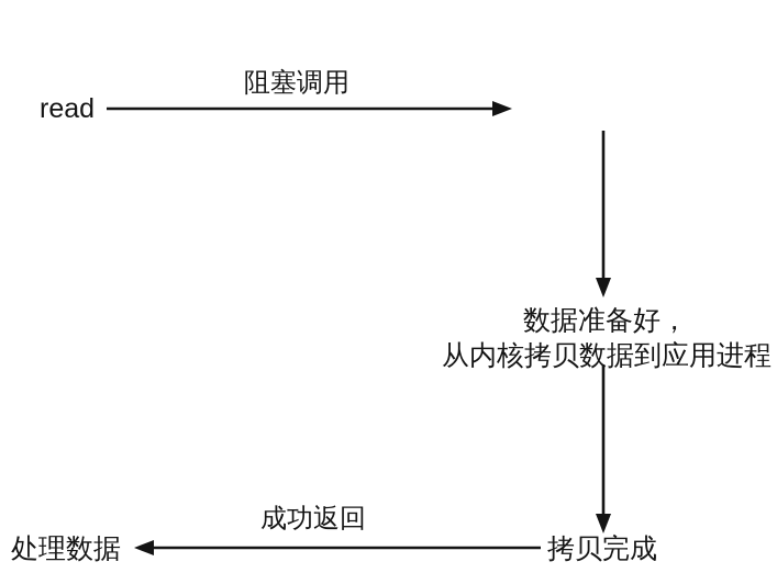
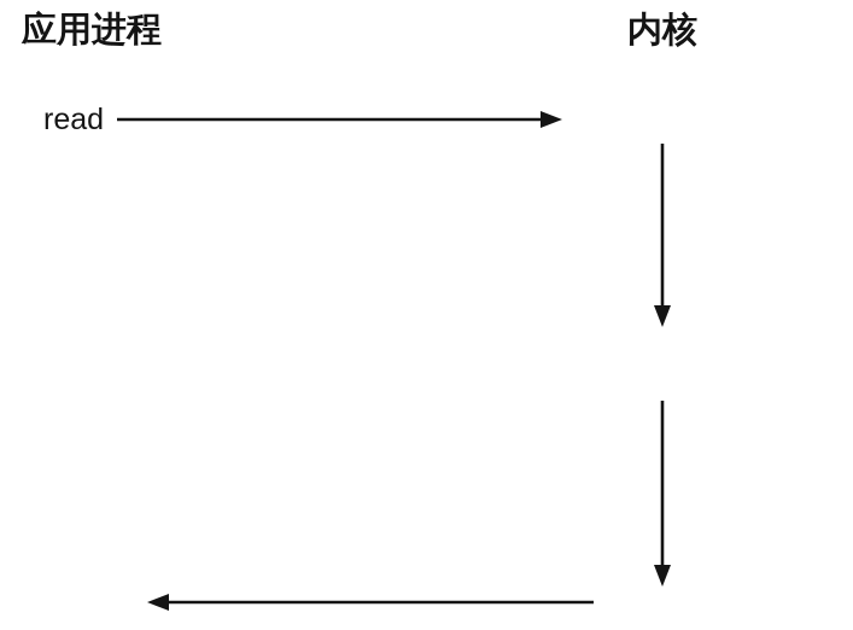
+ 应用进程
+ 内核
  read
- 阻塞调用
- 数据准备好，
- 从内核拷贝数据到应用进程
- 成功返回
- 拷贝完成
- 处理数据
